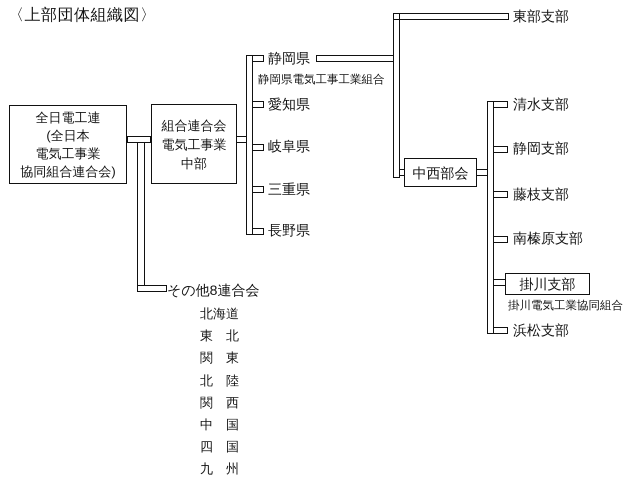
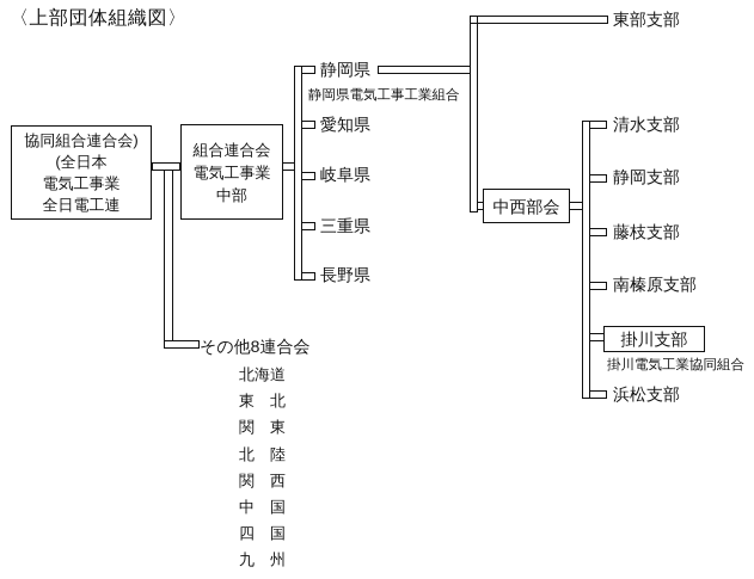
  〈上部団体組織図〉
- 全日電工連
+ 協同組合連合会)
  (全日本
  電気工事業
- 協同組合連合会)
+ 全日電工連
  組合連合会
  電気工事業
  中部
  静岡県
  静岡県電気工事工業組合
  愛知県
  岐阜県
  三重県
  長野県
  東部支部
  中西部会
  清水支部
  静岡支部
  藤枝支部
  南榛原支部
  掛川支部
  掛川電気工業協同組合
  浜松支部
  その他8連合会
  北海道
  東 北
  関 東
  北 陸
  関 西
  中 国
  四 国
  九 州
